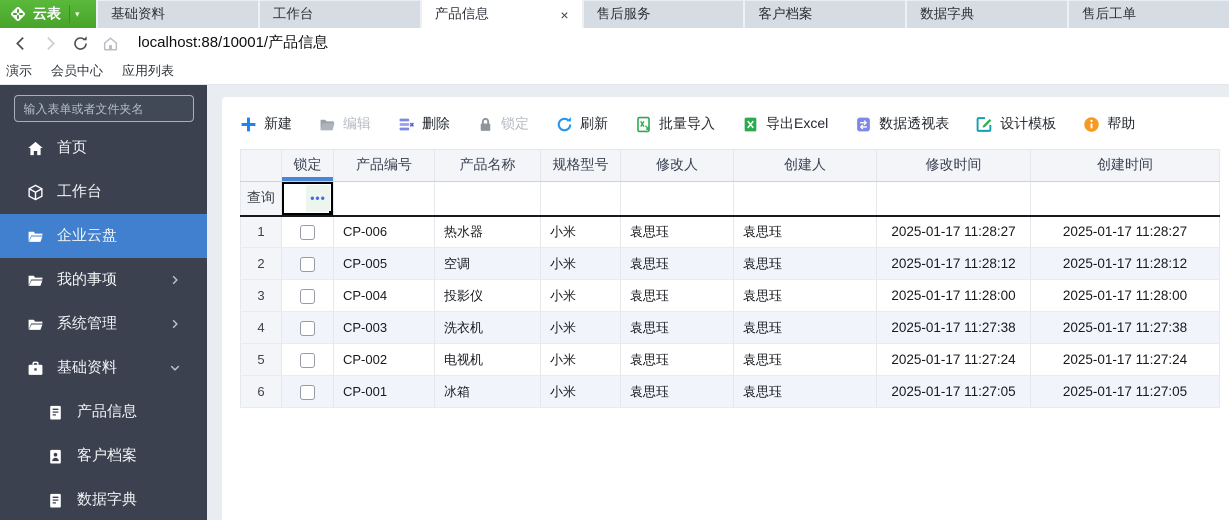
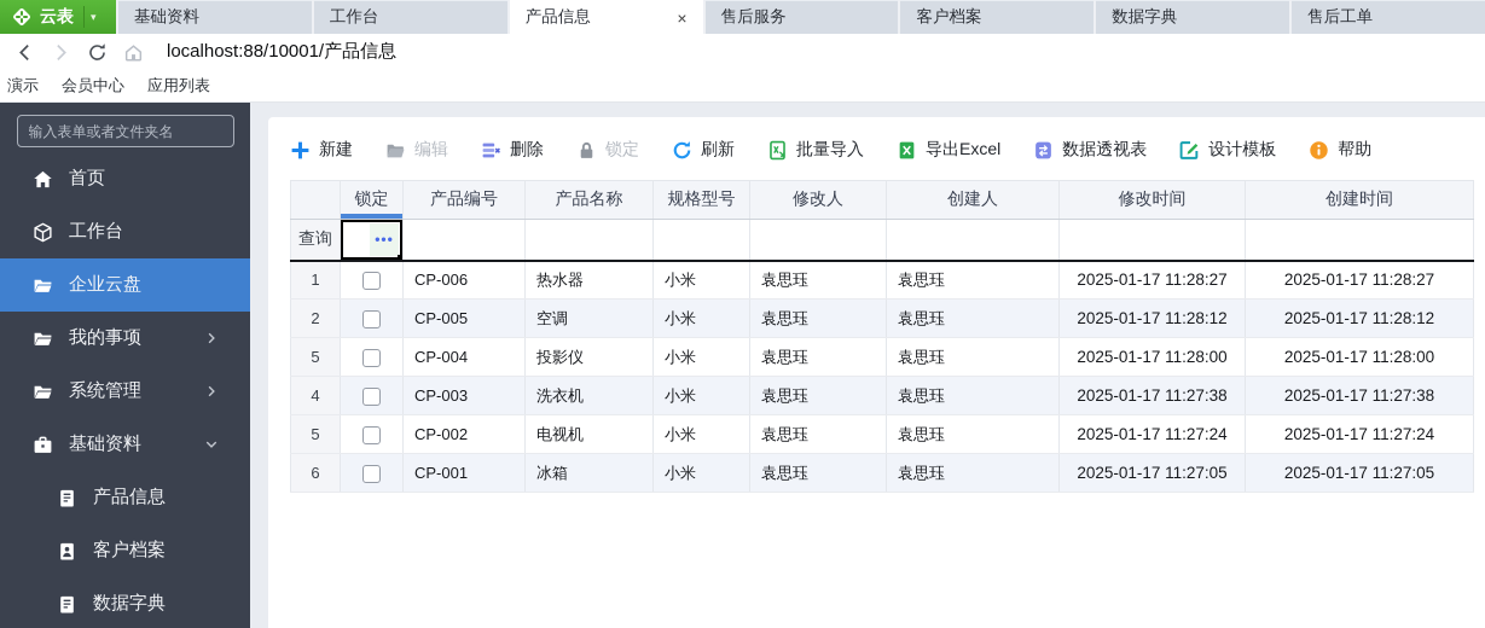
  云表
  ▾
  基础资料
  工作台
  产品信息
  ×
  售后服务
  客户档案
  数据字典
  售后工单
  localhost:88/10001/产品信息
  演示
  会员中心
  应用列表
  输入表单或者文件夹名
  首页
  工作台
  企业云盘
  我的事项
  系统管理
  基础资料
  产品信息
  客户档案
  数据字典
  新建
  编辑
  删除
  锁定
  刷新
  批量导入
  导出Excel
  数据透视表
  设计模板
  帮助
  		锁定	产品编号	产品名称	规格型号	修改人	创建人	修改时间	创建时间
  查询	•••
  1		CP-006	热水器	小米	袁思珏	袁思珏	2025-01-17 11:28:27	2025-01-17 11:28:27
  2		CP-005	空调	小米	袁思珏	袁思珏	2025-01-17 11:28:12	2025-01-17 11:28:12
- 3		CP-004	投影仪	小米	袁思珏	袁思珏	2025-01-17 11:28:00	2025-01-17 11:28:00
+ 5		CP-004	投影仪	小米	袁思珏	袁思珏	2025-01-17 11:28:00	2025-01-17 11:28:00
  4		CP-003	洗衣机	小米	袁思珏	袁思珏	2025-01-17 11:27:38	2025-01-17 11:27:38
  5		CP-002	电视机	小米	袁思珏	袁思珏	2025-01-17 11:27:24	2025-01-17 11:27:24
  6		CP-001	冰箱	小米	袁思珏	袁思珏	2025-01-17 11:27:05	2025-01-17 11:27:05
